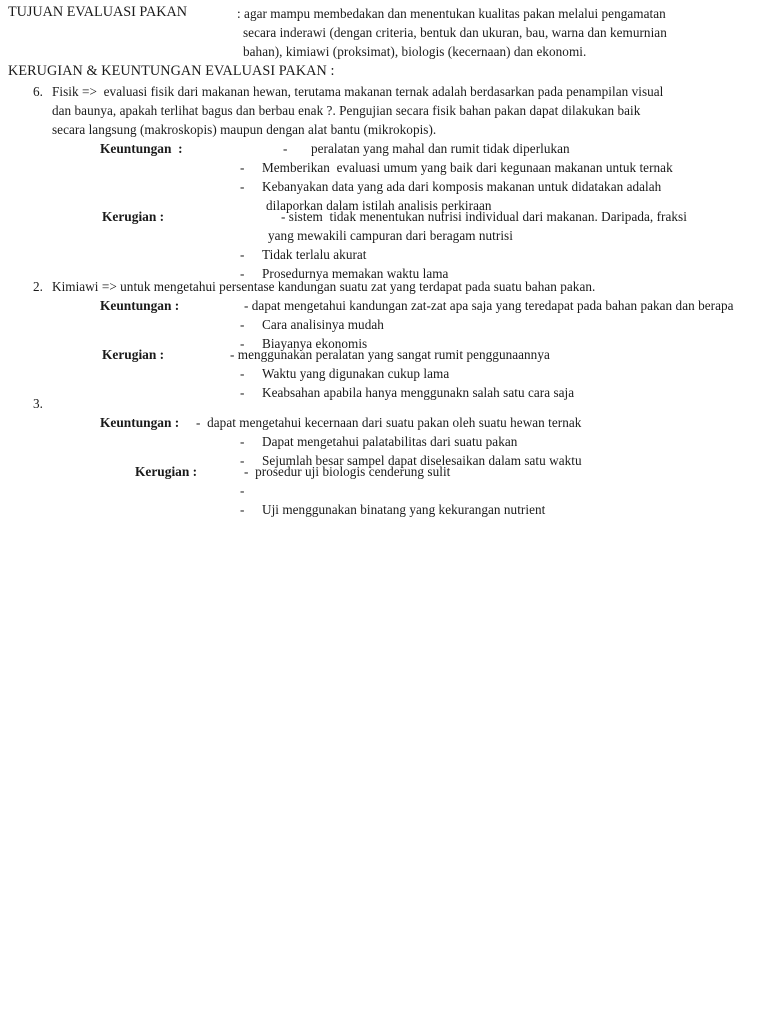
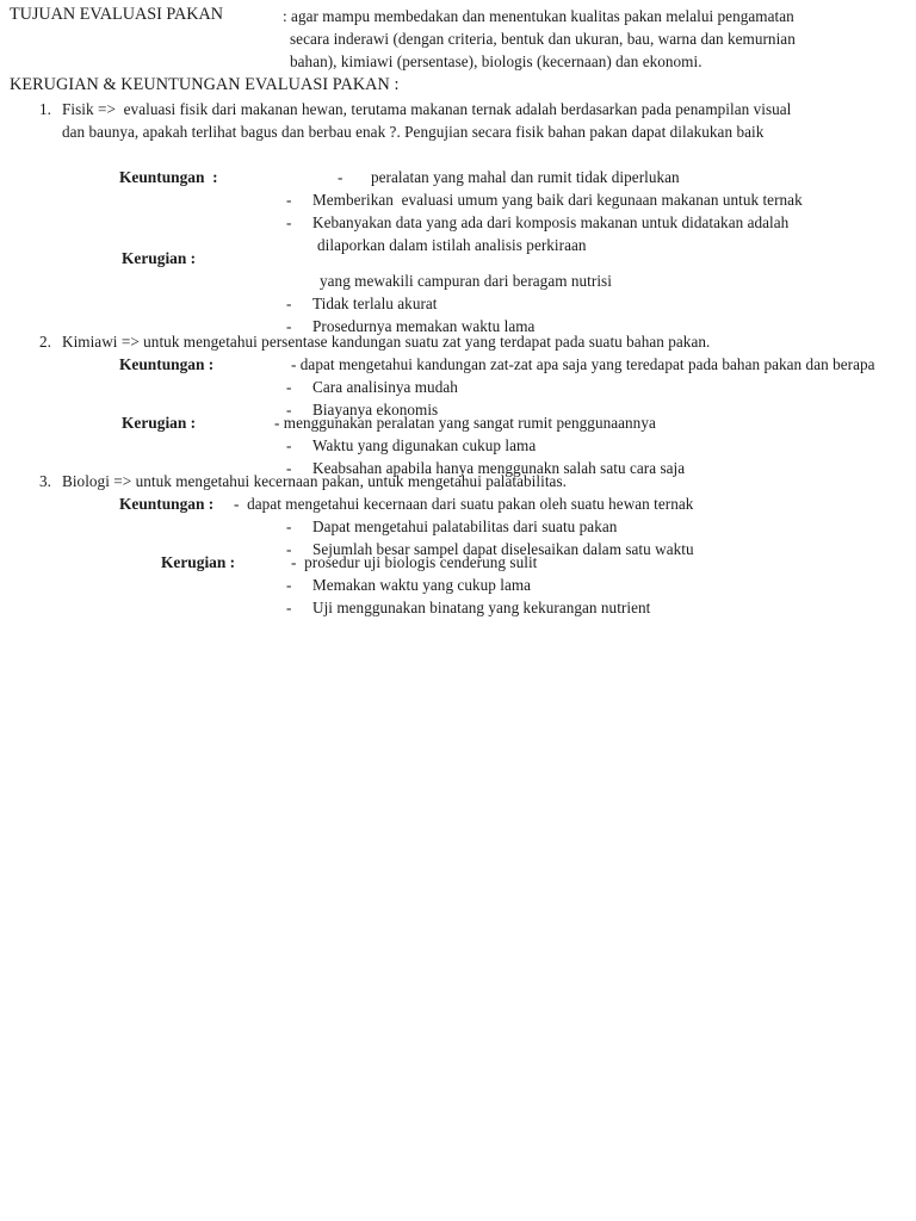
  TUJUAN EVALUASI PAKAN
  : agar mampu membedakan dan menentukan kualitas pakan melalui pengamatan
  secara inderawi (dengan criteria, bentuk dan ukuran, bau, warna dan kemurnian
- bahan), kimiawi (proksimat), biologis (kecernaan) dan ekonomi.
+ bahan), kimiawi (persentase), biologis (kecernaan) dan ekonomi.
  KERUGIAN & KEUNTUNGAN EVALUASI PAKAN :
- 6.
+ 1.
  Fisik => evaluasi fisik dari makanan hewan, terutama makanan ternak adalah berdasarkan pada penampilan visual
  dan baunya, apakah terlihat bagus dan berbau enak ?. Pengujian secara fisik bahan pakan dapat dilakukan baik
- secara langsung (makroskopis) maupun dengan alat bantu (mikrokopis).
  Keuntungan :
  -
  peralatan yang mahal dan rumit tidak diperlukan
  -
  Memberikan evaluasi umum yang baik dari kegunaan makanan untuk ternak
  -
  Kebanyakan data yang ada dari komposis makanan untuk didatakan adalah
  dilaporkan dalam istilah analisis perkiraan
  Kerugian :
- - sistem tidak menentukan nutrisi individual dari makanan. Daripada, fraksi
  yang mewakili campuran dari beragam nutrisi
  -
  Tidak terlalu akurat
  -
  Prosedurnya memakan waktu lama
  2.
  Kimiawi => untuk mengetahui persentase kandungan suatu zat yang terdapat pada suatu bahan pakan.
  Keuntungan :
  - dapat mengetahui kandungan zat-zat apa saja yang teredapat pada bahan pakan dan berapa
  -
  Cara analisinya mudah
  -
  Biayanya ekonomis
  Kerugian :
  - menggunakan peralatan yang sangat rumit penggunaannya
  -
  Waktu yang digunakan cukup lama
  -
  Keabsahan apabila hanya menggunakn salah satu cara saja
  3.
+ Biologi => untuk mengetahui kecernaan pakan, untuk mengetahui palatabilitas.
  Keuntungan :
  - dapat mengetahui kecernaan dari suatu pakan oleh suatu hewan ternak
  -
  Dapat mengetahui palatabilitas dari suatu pakan
  -
  Sejumlah besar sampel dapat diselesaikan dalam satu waktu
  Kerugian :
  - prosedur uji biologis cenderung sulit
  -
+ Memakan waktu yang cukup lama
  -
  Uji menggunakan binatang yang kekurangan nutrient
